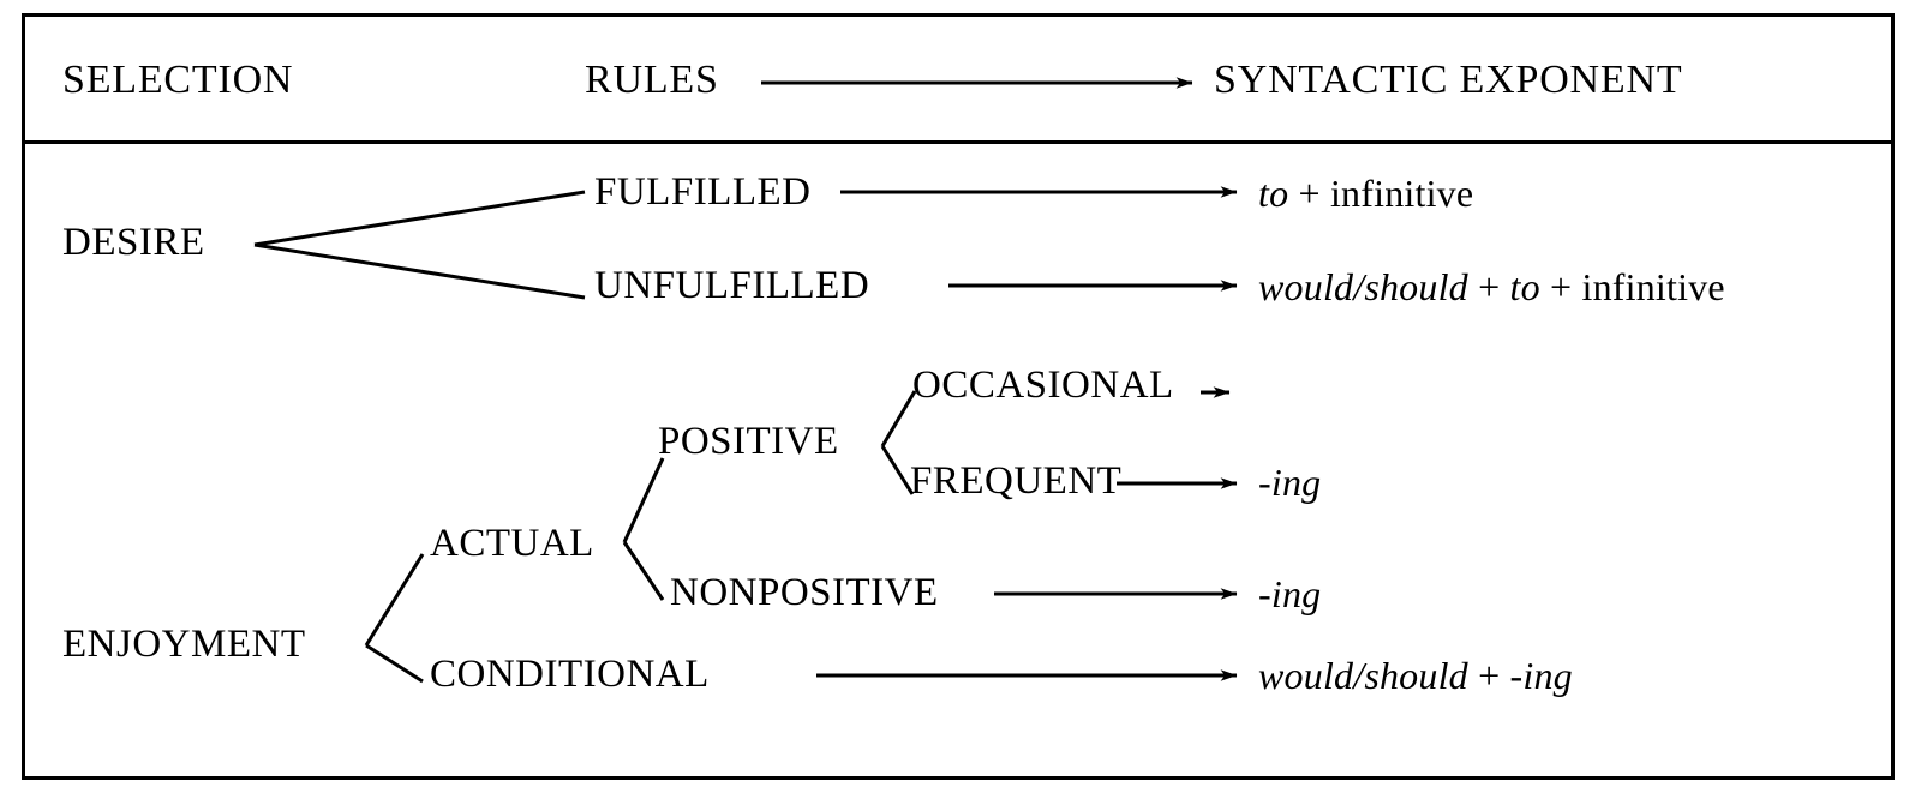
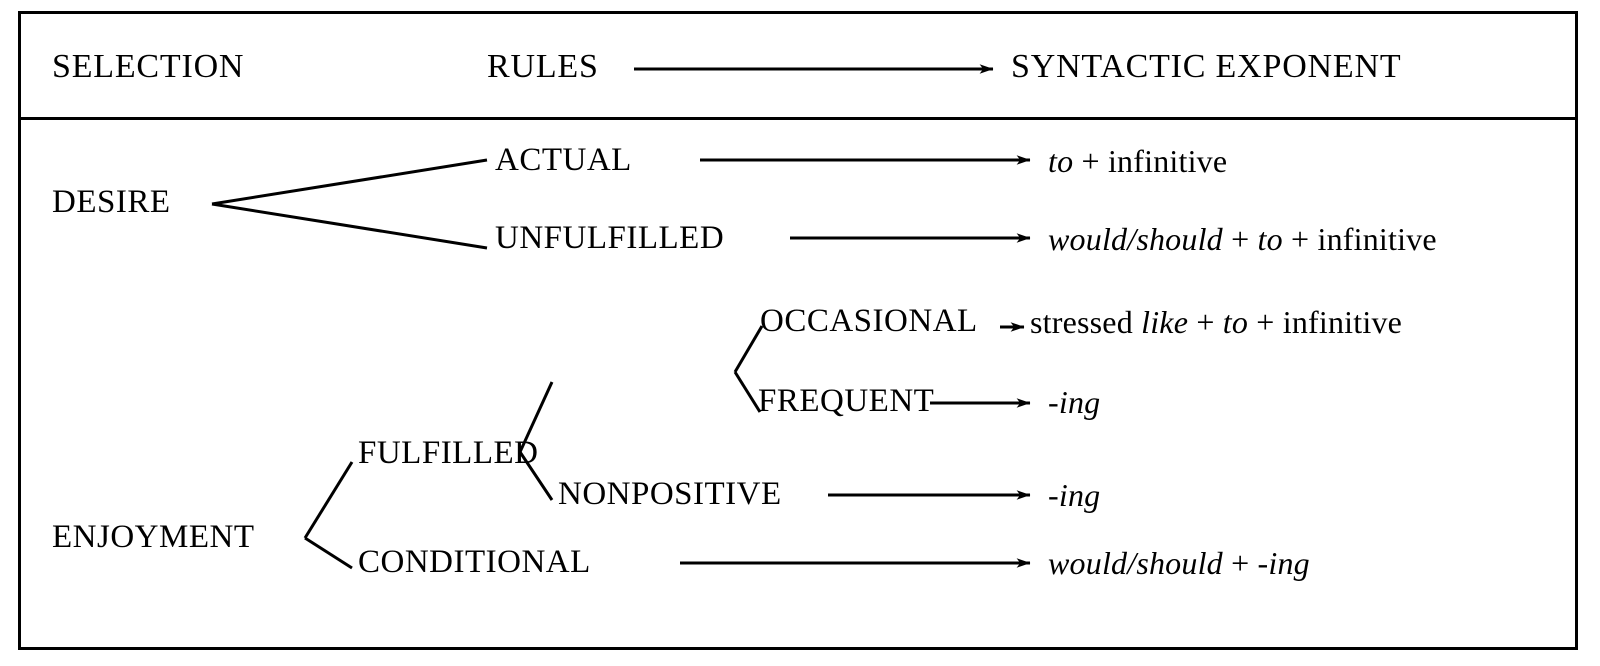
  SELECTION
  RULES
  SYNTACTIC EXPONENT
  DESIRE
  ENJOYMENT
- FULFILLED
+ ACTUAL
  UNFULFILLED
- ACTUAL
+ FULFILLED
- POSITIVE
  OCCASIONAL
  FREQUENT
  NONPOSITIVE
  CONDITIONAL
  to + infinitive
  would/should + to + infinitive
+ stressed like + to + infinitive
  -ing
  -ing
  would/should + -ing
